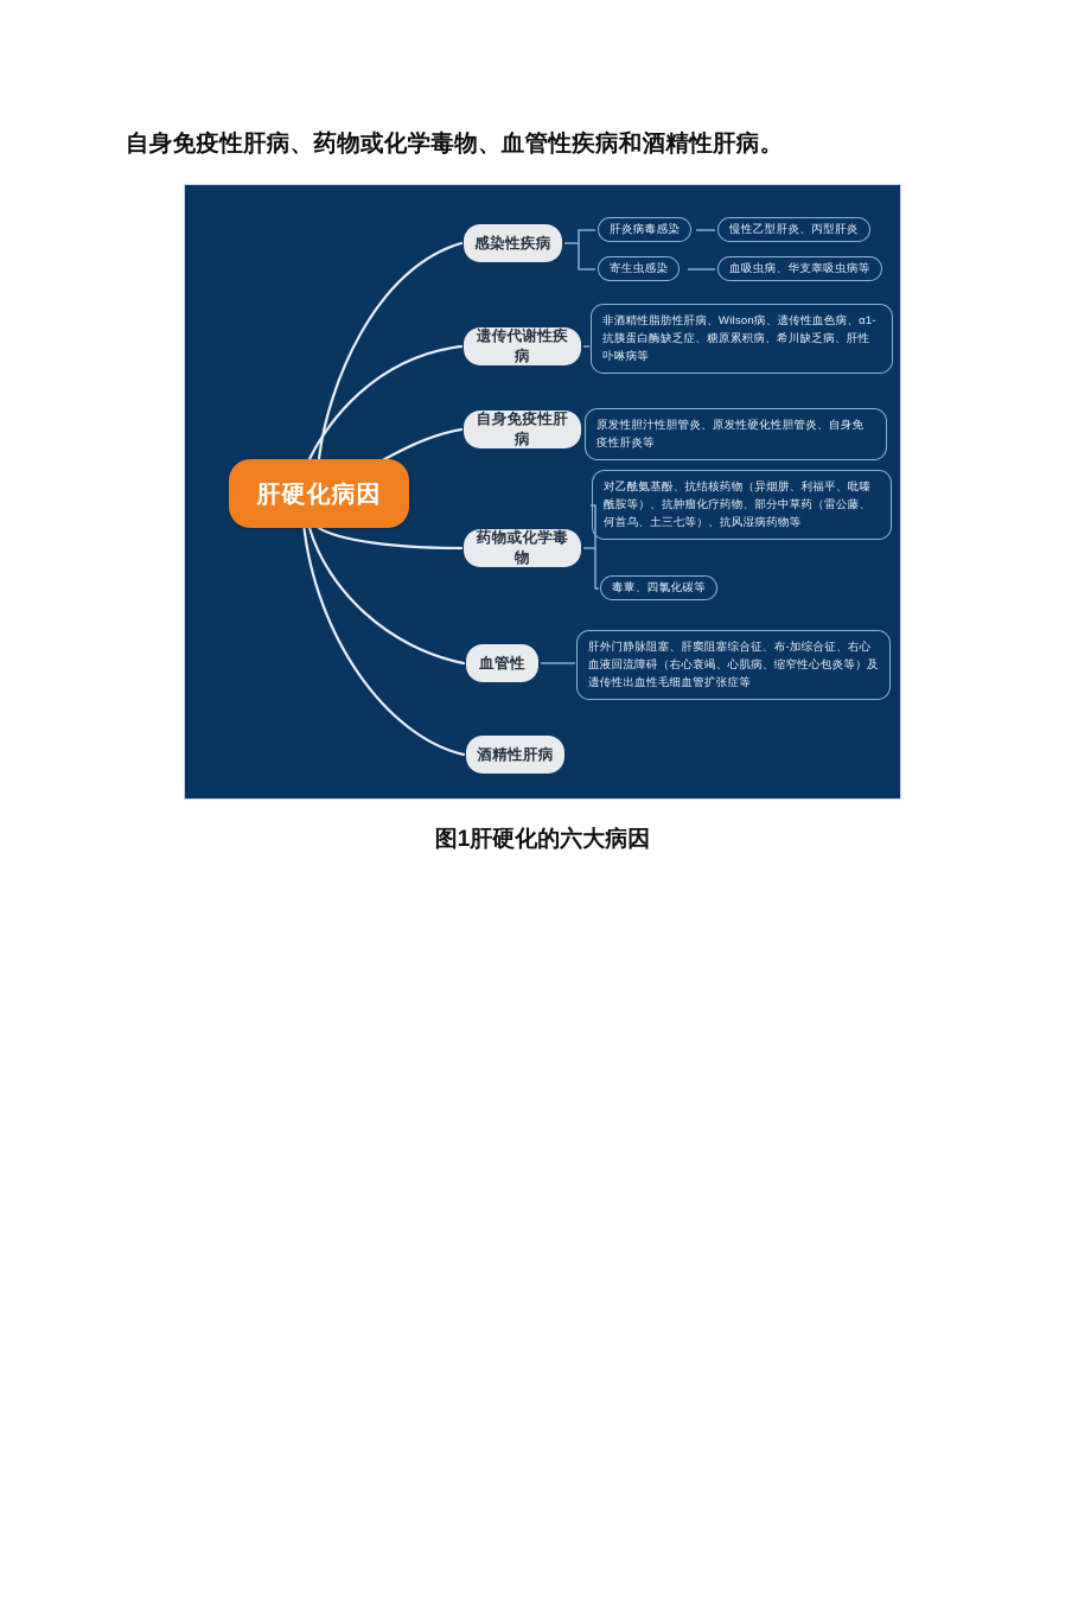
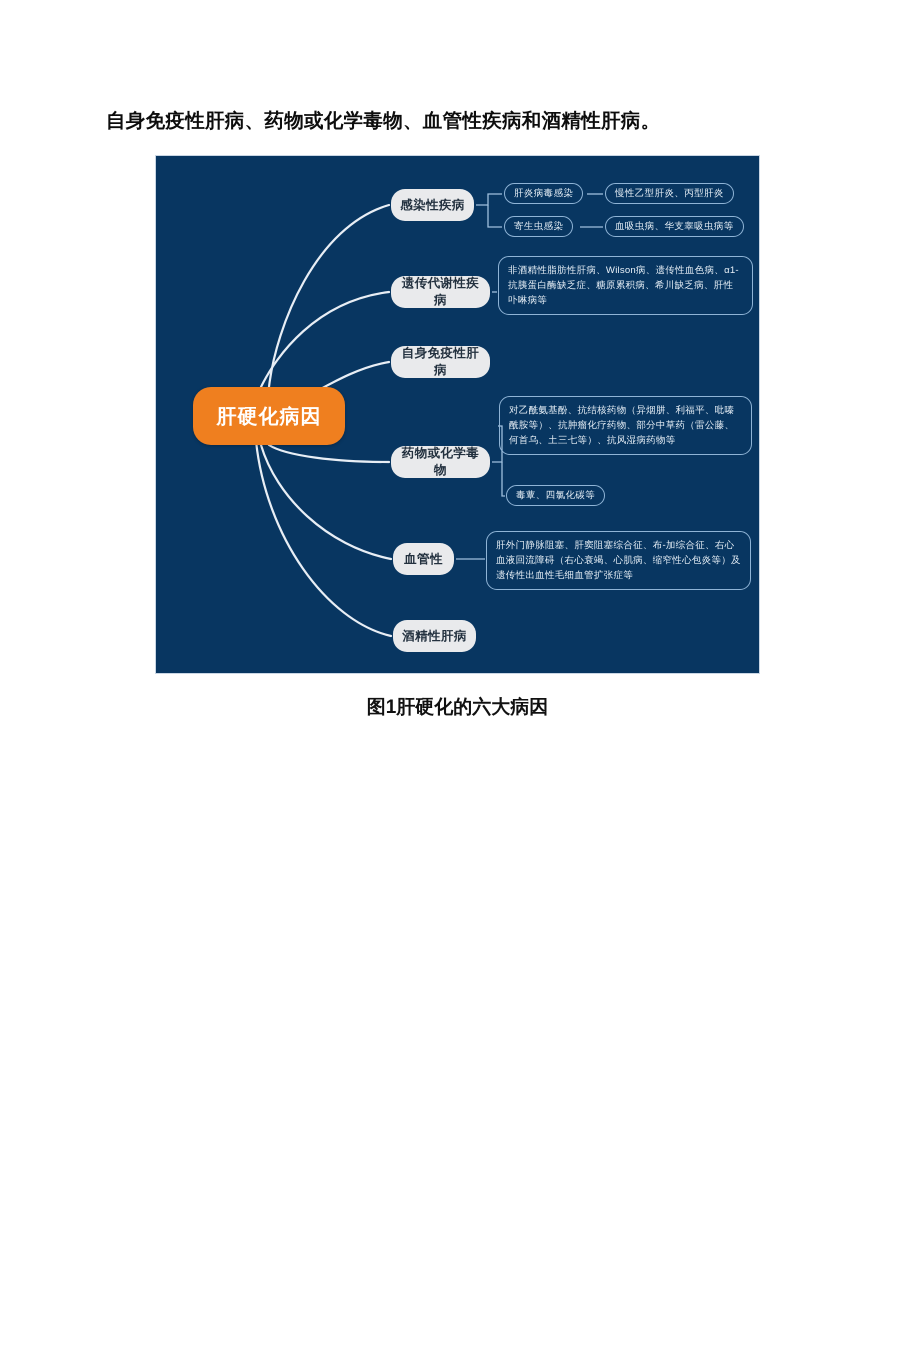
  自身免疫性肝病、药物或化学毒物、血管性疾病和酒精性肝病。
  肝硬化病因
  感染性疾病
  遗传代谢性疾病
  自身免疫性肝病
  药物或化学毒物
  血管性
  酒精性肝病
  肝炎病毒感染
  慢性乙型肝炎、丙型肝炎
  寄生虫感染
  血吸虫病、华支睾吸虫病等
  非酒精性脂肪性肝病、Wilson病、遗传性血色病、α1-抗胰蛋白酶缺乏症、糖原累积病、希川缺乏病、肝性卟啉病等
- 原发性胆汁性胆管炎、原发性硬化性胆管炎、自身免疫性肝炎等
  对乙酰氨基酚、抗结核药物（异烟肼、利福平、吡嗪酰胺等）、抗肿瘤化疗药物、部分中草药（雷公藤、何首乌、土三七等）、抗风湿病药物等
  毒蕈、四氯化碳等
  肝外门静脉阻塞、肝窦阻塞综合征、布-加综合征、右心血液回流障碍（右心衰竭、心肌病、缩窄性心包炎等）及遗传性出血性毛细血管扩张症等
  图1肝硬化的六大病因
